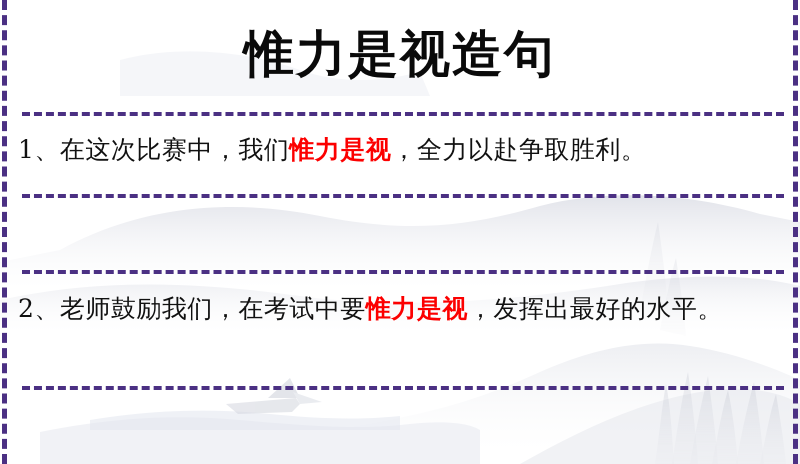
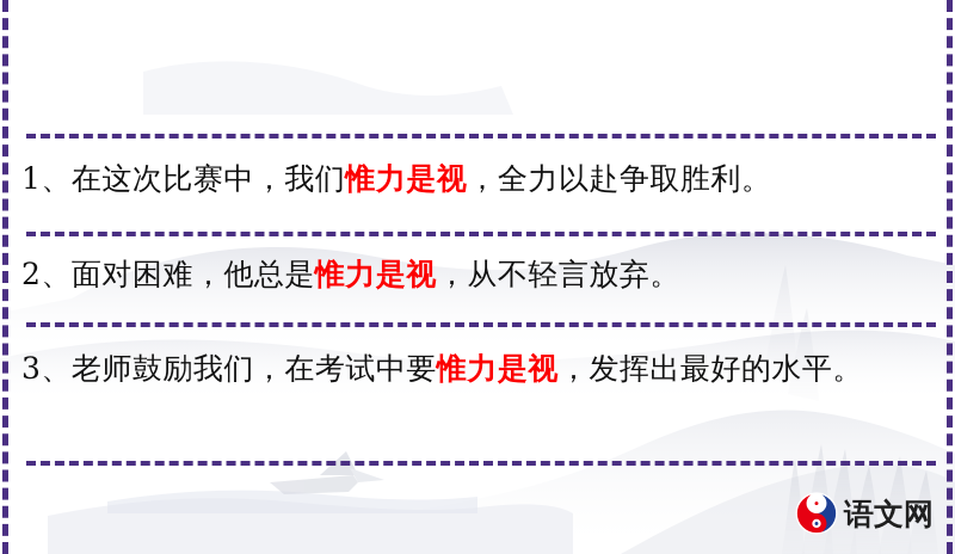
- 惟力是视造句
  1、在这次比赛中，我们惟力是视，全力以赴争取胜利。
+ 2、面对困难，他总是惟力是视，从不轻言放弃。
- 2、老师鼓励我们，在考试中要惟力是视，发挥出最好的水平。
+ 3、老师鼓励我们，在考试中要惟力是视，发挥出最好的水平。
+ 语文网
